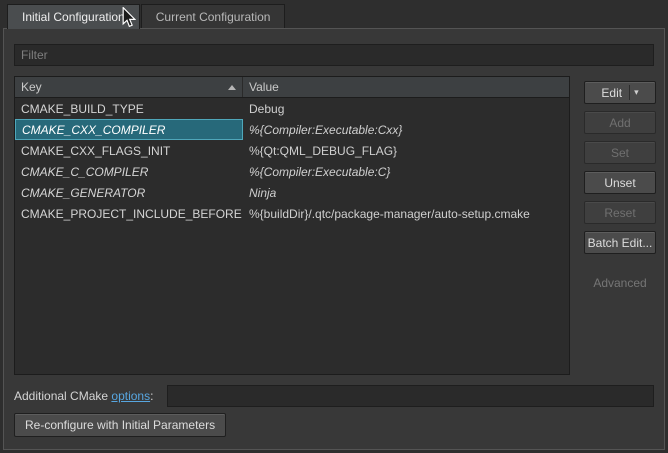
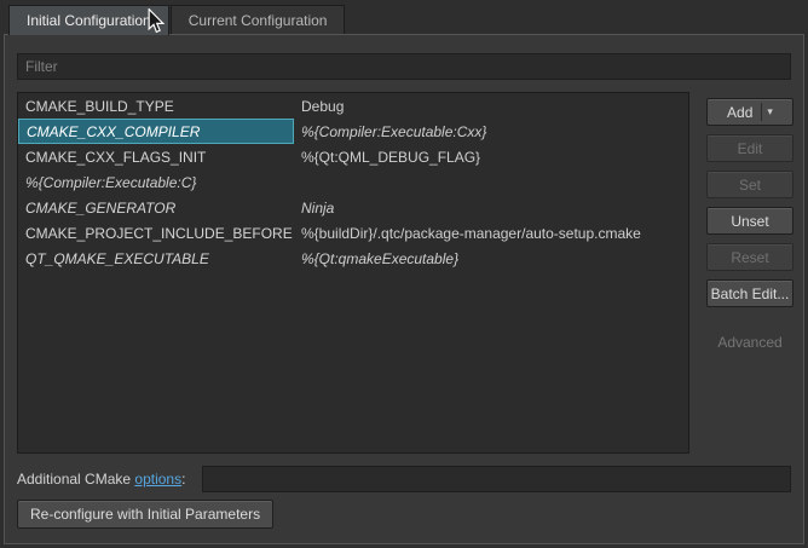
  Initial Configuration
  Current Configuration
  Filter
- Key
- Value
  CMAKE_BUILD_TYPE
  Debug
  CMAKE_CXX_COMPILER
  %{Compiler:Executable:Cxx}
  CMAKE_CXX_FLAGS_INIT
  %{Qt:QML_DEBUG_FLAG}
- CMAKE_C_COMPILER
  %{Compiler:Executable:C}
  CMAKE_GENERATOR
  Ninja
  CMAKE_PROJECT_INCLUDE_BEFORE
  %{buildDir}/.qtc/package-manager/auto-setup.cmake
+ QT_QMAKE_EXECUTABLE
+ %{Qt:qmakeExecutable}
- Edit
+ Add
  ▾
- Add
+ Edit
  Set
  Unset
  Reset
  Batch Edit...
  Advanced
  Additional CMake options:
  Re-configure with Initial Parameters
